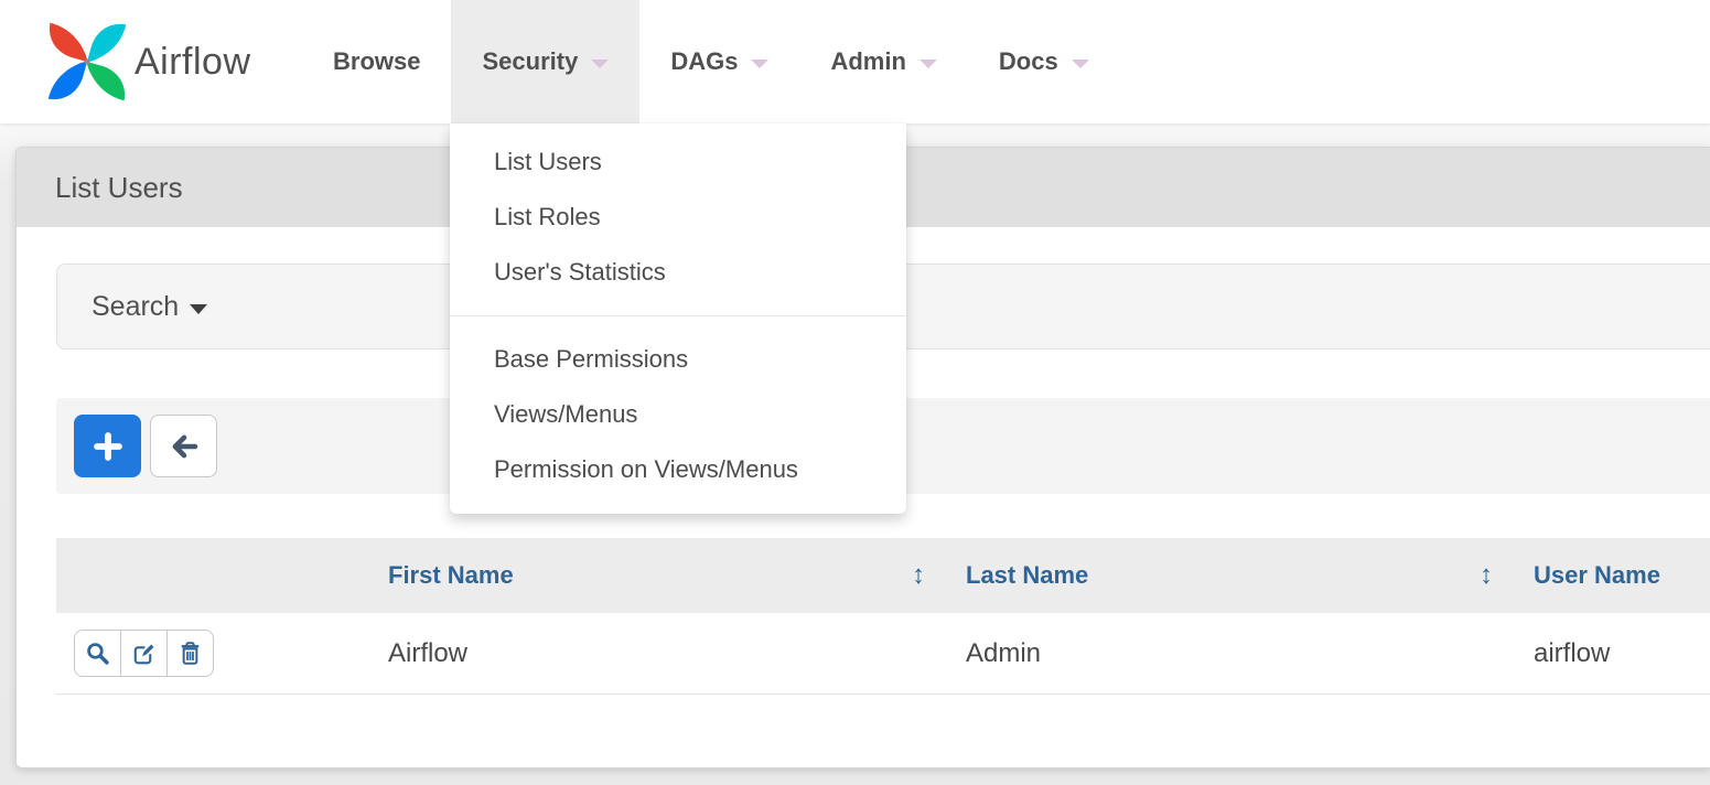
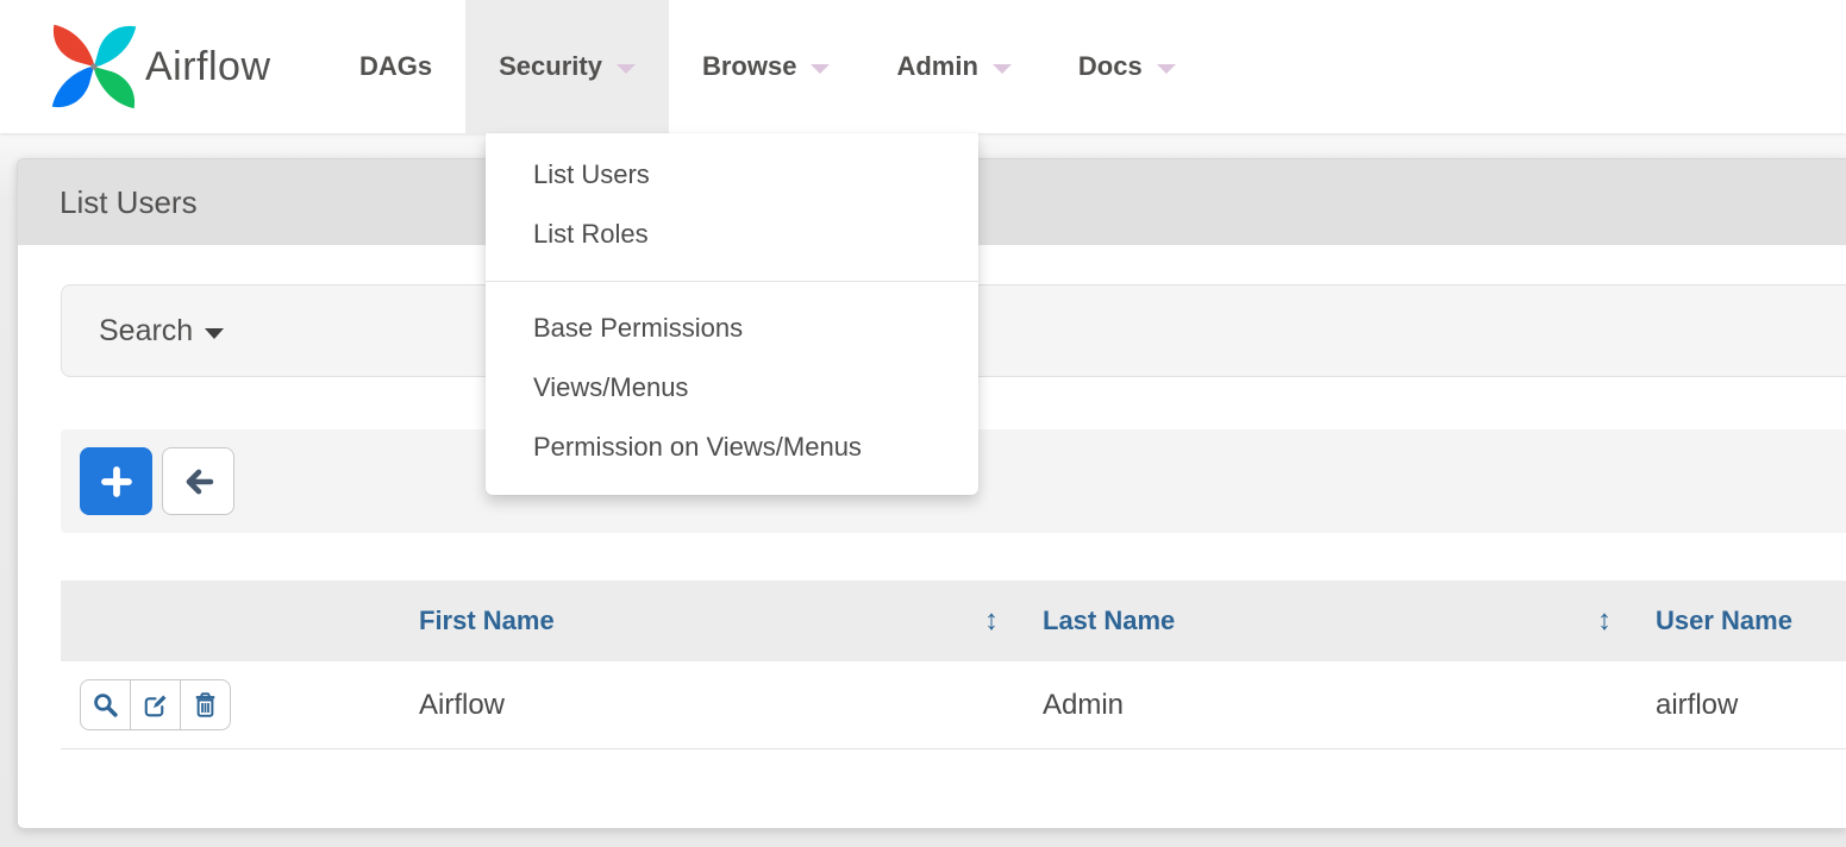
  Airflow
- Browse
+ DAGs
  Security
- DAGs
+ Browse
  Admin
  Docs
  List Users
  List Roles
- User's Statistics
  Base Permissions
  Views/Menus
  Permission on Views/Menus
  List Users
  Search
  First Name
  ↕
  Last Name
  ↕
  User Name
  Airflow
  Admin
  airflow
